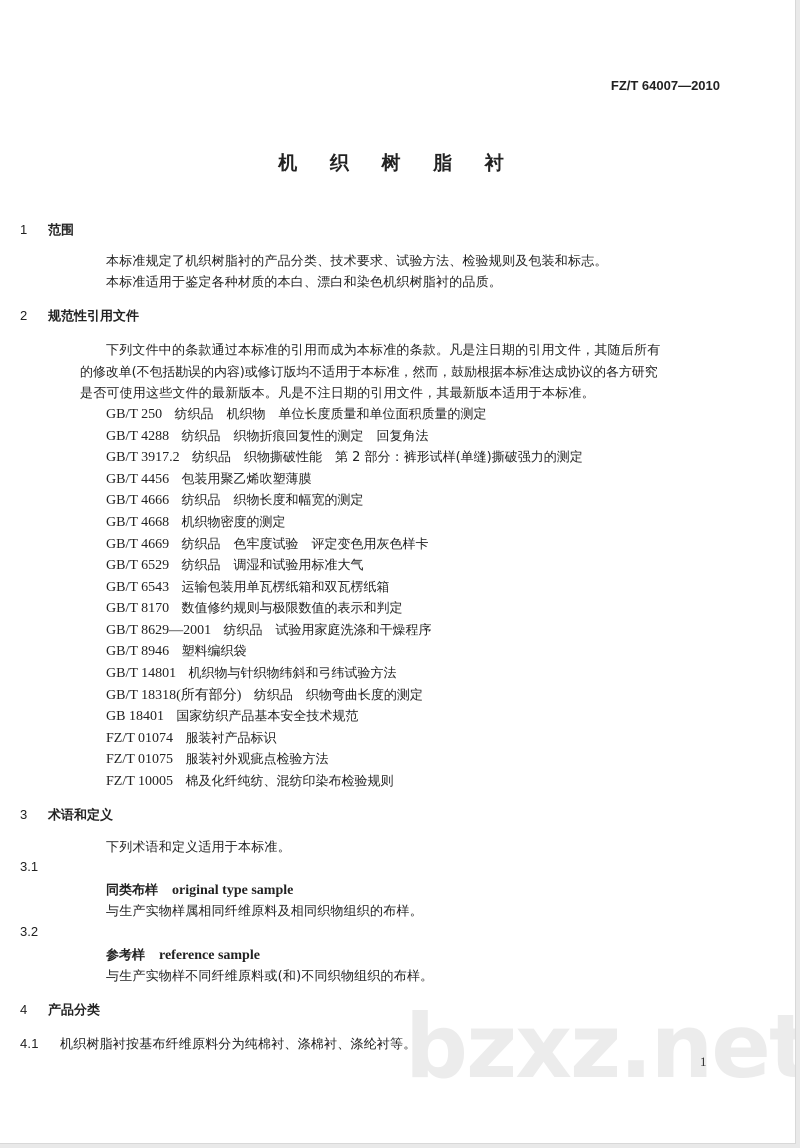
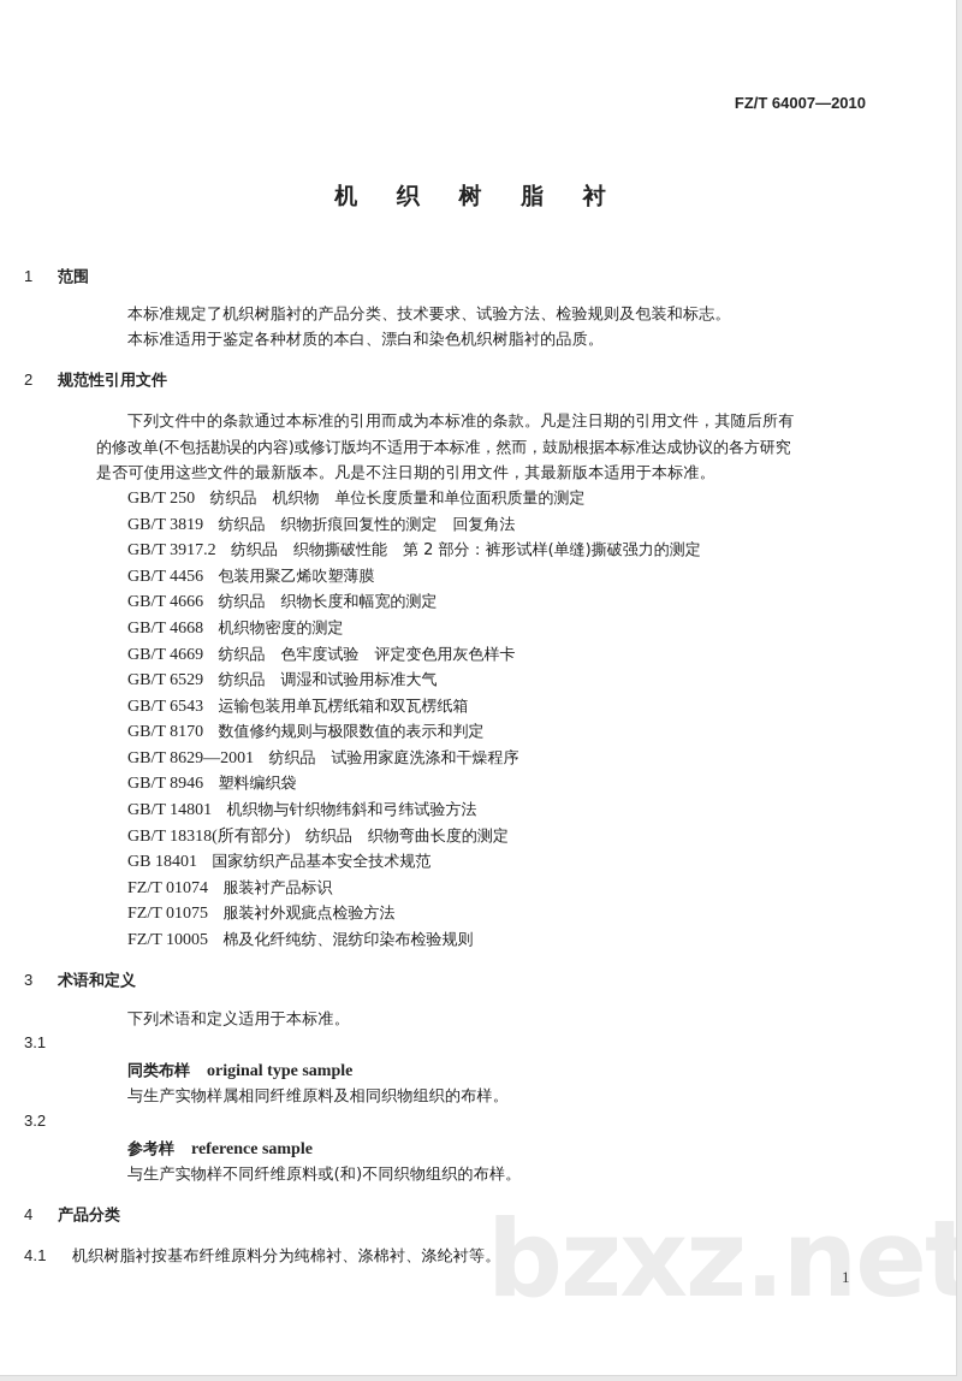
  FZ/T 64007—2010
  机 织 树 脂 衬
  1 范围
  本标准规定了机织树脂衬的产品分类、技术要求、试验方法、检验规则及包装和标志。
  本标准适用于鉴定各种材质的本白、漂白和染色机织树脂衬的品质。
  2 规范性引用文件
  下列文件中的条款通过本标准的引用而成为本标准的条款。凡是注日期的引用文件，其随后所有
  的修改单(不包括勘误的内容)或修订版均不适用于本标准，然而，鼓励根据本标准达成协议的各方研究
  是否可使用这些文件的最新版本。凡是不注日期的引用文件，其最新版本适用于本标准。
  GB/T 250 纺织品 机织物 单位长度质量和单位面积质量的测定
- GB/T 4288 纺织品 织物折痕回复性的测定 回复角法
+ GB/T 3819 纺织品 织物折痕回复性的测定 回复角法
  GB/T 3917.2 纺织品 织物撕破性能 第 2 部分：裤形试样(单缝)撕破强力的测定
  GB/T 4456 包装用聚乙烯吹塑薄膜
  GB/T 4666 纺织品 织物长度和幅宽的测定
  GB/T 4668 机织物密度的测定
  GB/T 4669 纺织品 色牢度试验 评定变色用灰色样卡
  GB/T 6529 纺织品 调湿和试验用标准大气
  GB/T 6543 运输包装用单瓦楞纸箱和双瓦楞纸箱
  GB/T 8170 数值修约规则与极限数值的表示和判定
  GB/T 8629—2001 纺织品 试验用家庭洗涤和干燥程序
  GB/T 8946 塑料编织袋
  GB/T 14801 机织物与针织物纬斜和弓纬试验方法
  GB/T 18318(所有部分) 纺织品 织物弯曲长度的测定
  GB 18401 国家纺织产品基本安全技术规范
  FZ/T 01074 服装衬产品标识
  FZ/T 01075 服装衬外观疵点检验方法
  FZ/T 10005 棉及化纤纯纺、混纺印染布检验规则
  3 术语和定义
  下列术语和定义适用于本标准。
  3.1
  同类布样 original type sample
  与生产实物样属相同纤维原料及相同织物组织的布样。
  3.2
  参考样 reference sample
  与生产实物样不同纤维原料或(和)不同织物组织的布样。
  bzxz.net
  4 产品分类
  4.1 机织树脂衬按基布纤维原料分为纯棉衬、涤棉衬、涤纶衬等。
  1
